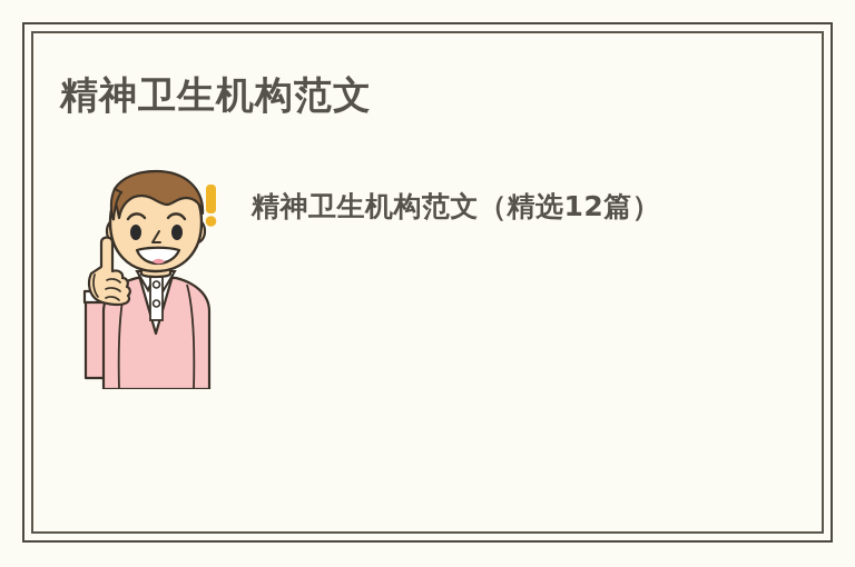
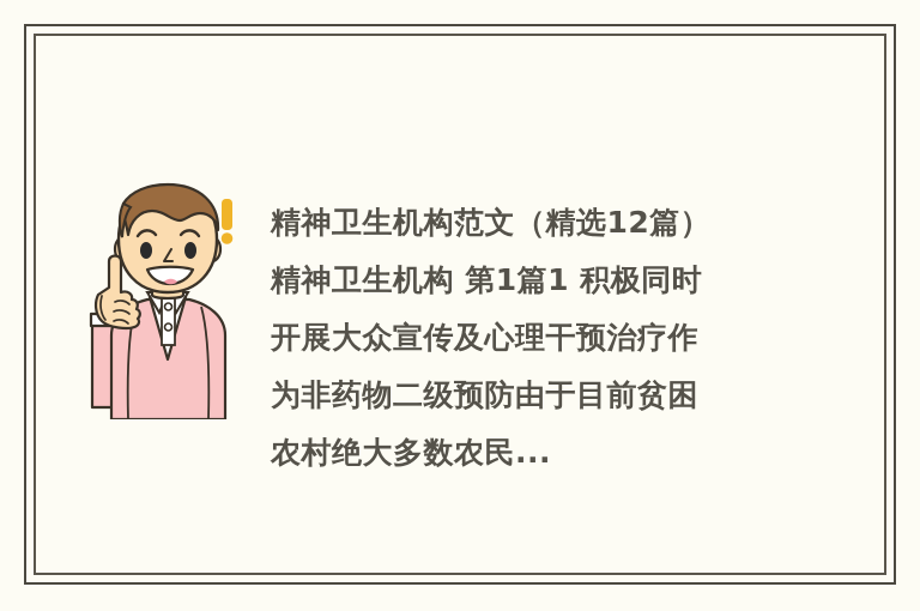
- 精神卫生机构范文
  精神卫生机构范文（精选12篇）
+ 精神卫生机构 第1篇1 积极同时
+ 开展大众宣传及心理干预治疗作
+ 为非药物二级预防由于目前贫困
+ 农村绝大多数农民...
